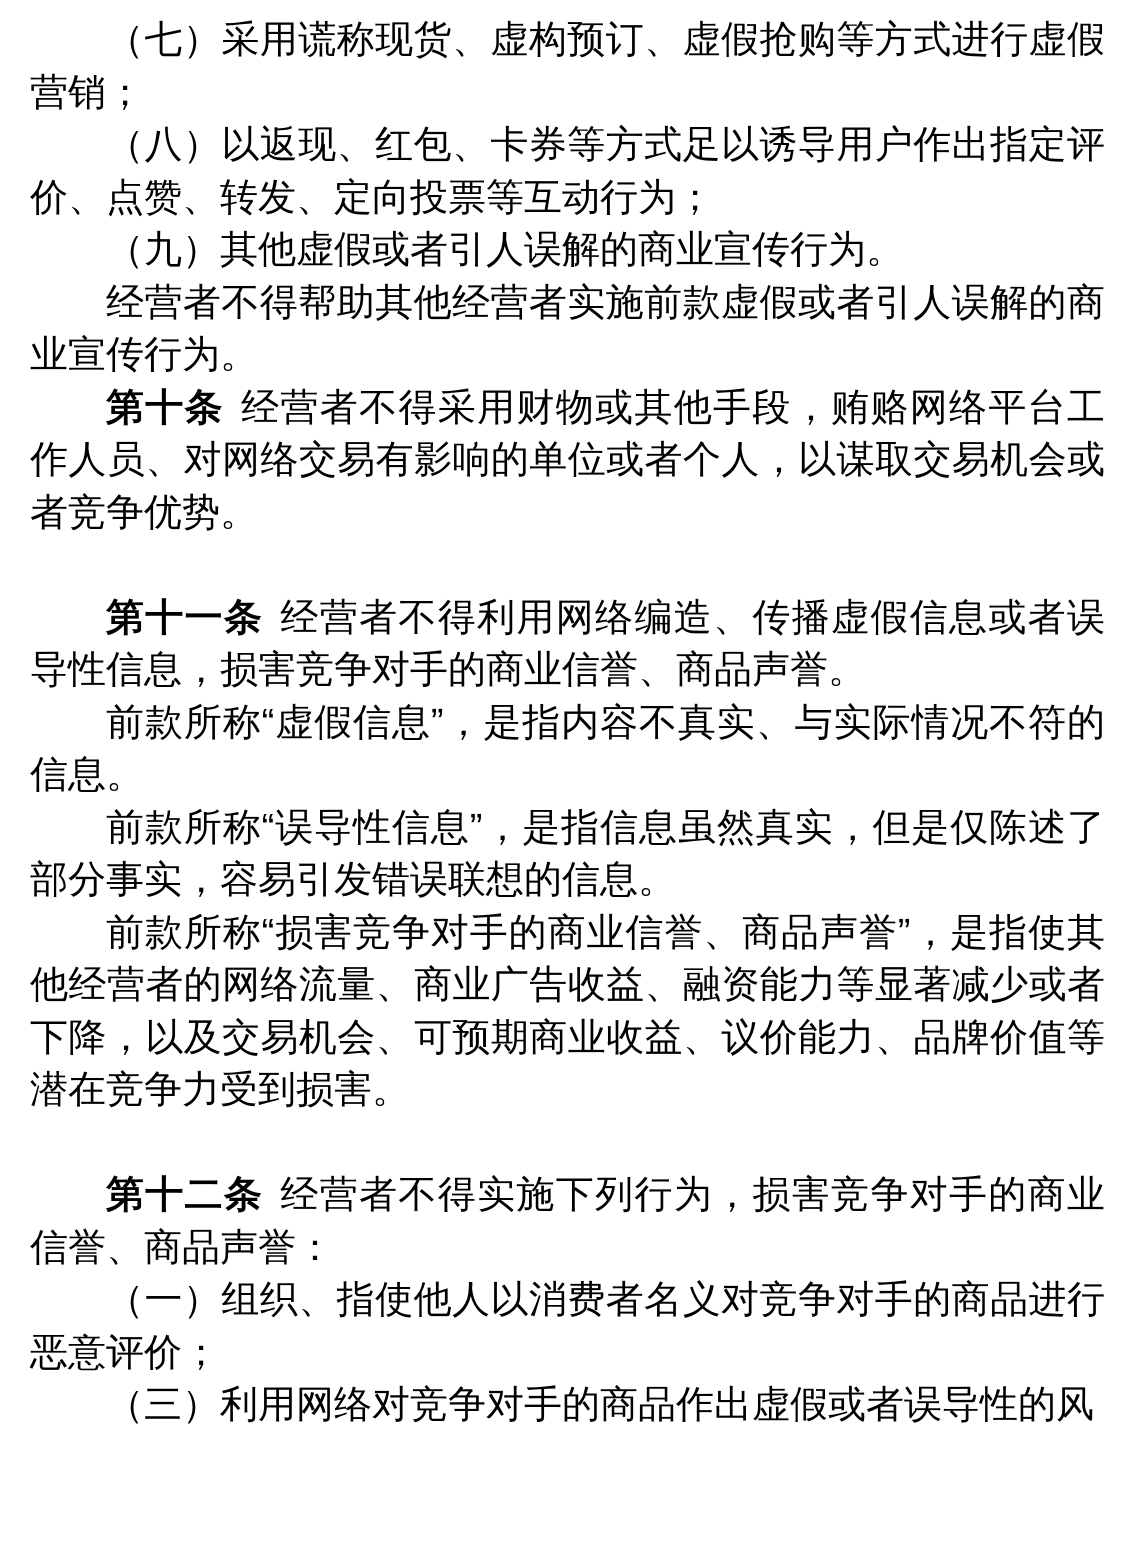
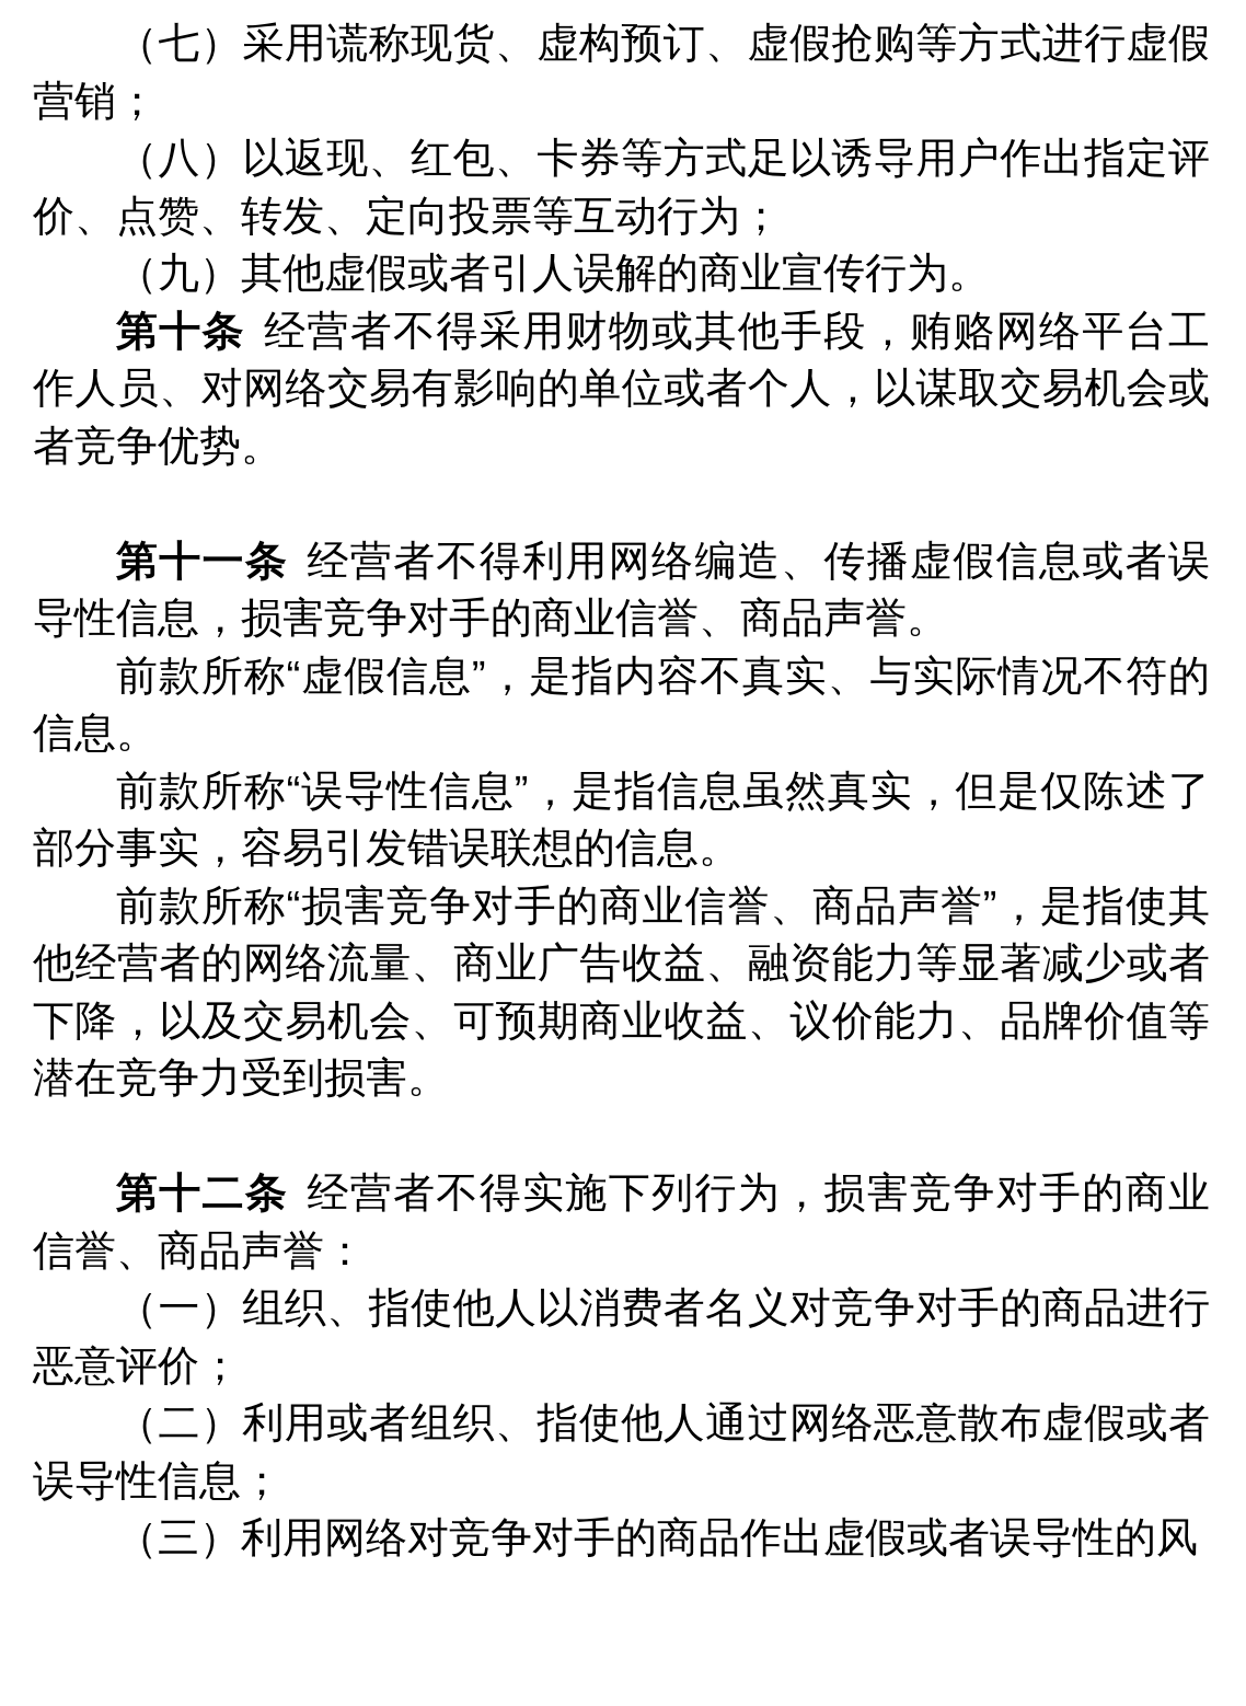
  （七）采用谎称现货、虚构预订、虚假抢购等方式进行虚假营销；
  （八）以返现、红包、卡券等方式足以诱导用户作出指定评价、点赞、转发、定向投票等互动行为；
  （九）其他虚假或者引人误解的商业宣传行为。
- 经营者不得帮助其他经营者实施前款虚假或者引人误解的商业宣传行为。
  第十条 经营者不得采用财物或其他手段，贿赂网络平台工作人员、对网络交易有影响的单位或者个人，以谋取交易机会或者竞争优势。
  第十一条 经营者不得利用网络编造、传播虚假信息或者误导性信息，损害竞争对手的商业信誉、商品声誉。
  前款所称“虚假信息”，是指内容不真实、与实际情况不符的信息。
  前款所称“误导性信息”，是指信息虽然真实，但是仅陈述了部分事实，容易引发错误联想的信息。
  前款所称“损害竞争对手的商业信誉、商品声誉”，是指使其他经营者的网络流量、商业广告收益、融资能力等显著减少或者下降，以及交易机会、可预期商业收益、议价能力、品牌价值等潜在竞争力受到损害。
  第十二条 经营者不得实施下列行为，损害竞争对手的商业信誉、商品声誉：
  （一）组织、指使他人以消费者名义对竞争对手的商品进行恶意评价；
+ （二）利用或者组织、指使他人通过网络恶意散布虚假或者误导性信息；
  （三）利用网络对竞争对手的商品作出虚假或者误导性的风
